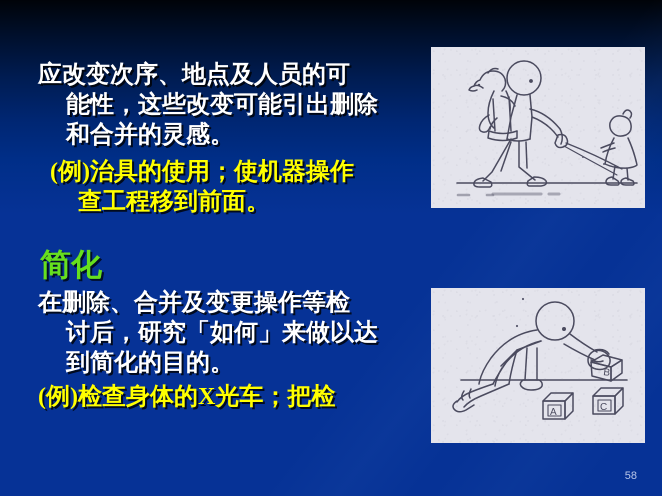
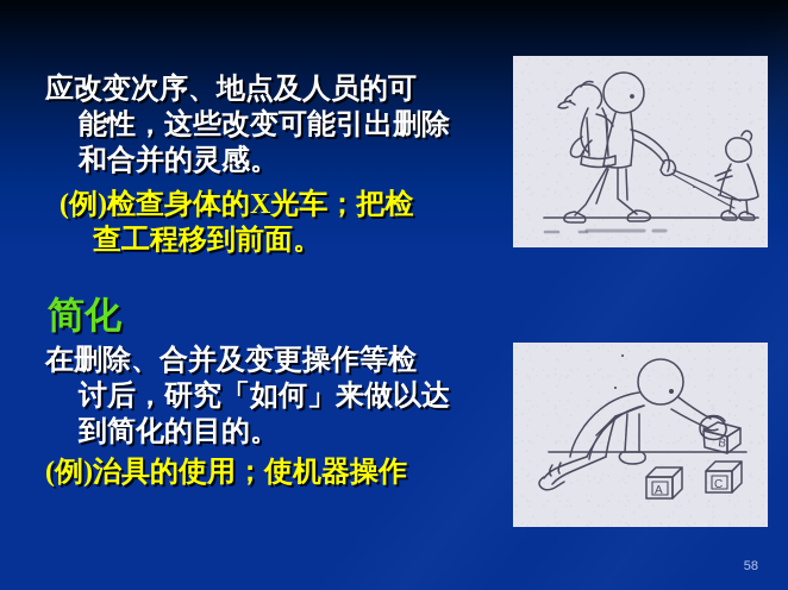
  应改变次序、地点及人员的可
  能性，这些改变可能引出删除
  和合并的灵感。
- (例)治具的使用；使机器操作
+ (例)检查身体的X光车；把检
  查工程移到前面。
  简化
  在删除、合并及变更操作等检
  讨后，研究「如何」来做以达
  到简化的目的。
- (例)检查身体的X光车；把检
+ (例)治具的使用；使机器操作
  A
  C
  58
